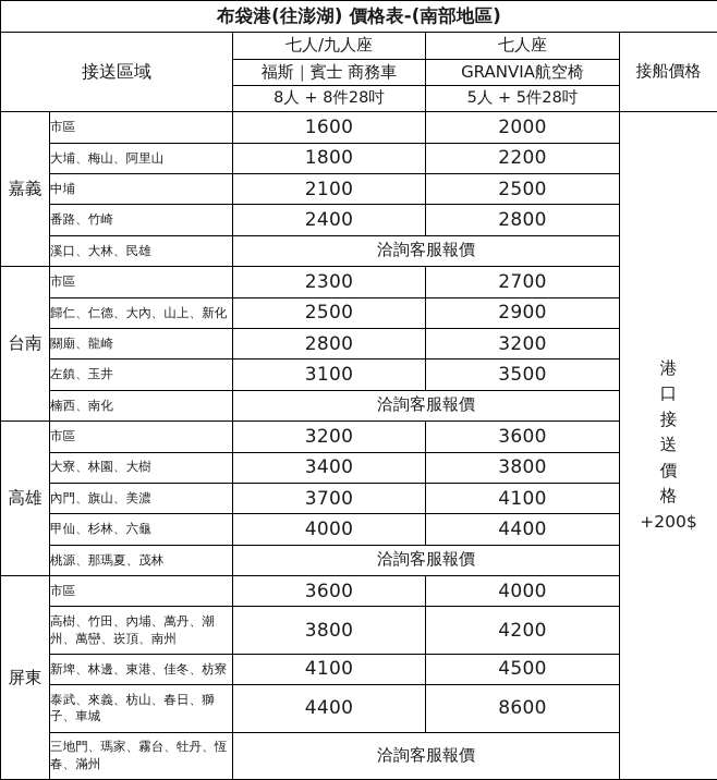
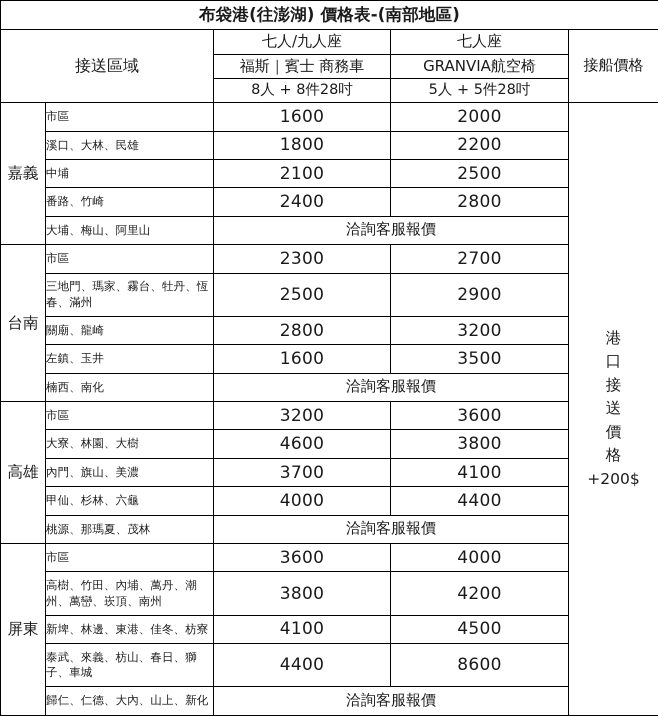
  布袋港(往澎湖) 價格表-(南部地區)
  接送區域	七人/九人座	七人座	接船價格
  福斯｜賓士 商務車	GRANVIA航空椅
  8人 + 8件28吋	5人 + 5件28吋
  嘉義	市區	1600	2000	港口接送價格+200$
- 大埔、梅山、阿里山	1800	2200
+ 溪口、大林、民雄	1800	2200
  中埔	2100	2500
  番路、竹崎	2400	2800
- 溪口、大林、民雄	洽詢客服報價
+ 大埔、梅山、阿里山	洽詢客服報價
  台南	市區	2300	2700
- 歸仁、仁德、大內、山上、新化	2500	2900
+ 三地門、瑪家、霧台、牡丹、恆春、滿州	2500	2900
  關廟、龍崎	2800	3200
- 左鎮、玉井	3100	3500
+ 左鎮、玉井	1600	3500
  楠西、南化	洽詢客服報價
  高雄	市區	3200	3600
- 大寮、林園、大樹	3400	3800
+ 大寮、林園、大樹	4600	3800
  內門、旗山、美濃	3700	4100
  甲仙、杉林、六龜	4000	4400
  桃源、那瑪夏、茂林	洽詢客服報價
  屏東	市區	3600	4000
  高樹、竹田、內埔、萬丹、潮州、萬巒、崁頂、南州	3800	4200
  新埤、林邊、東港、佳冬、枋寮	4100	4500
  泰武、來義、枋山、春日、獅子、車城	4400	8600
- 三地門、瑪家、霧台、牡丹、恆春、滿州	洽詢客服報價
+ 歸仁、仁德、大內、山上、新化	洽詢客服報價
